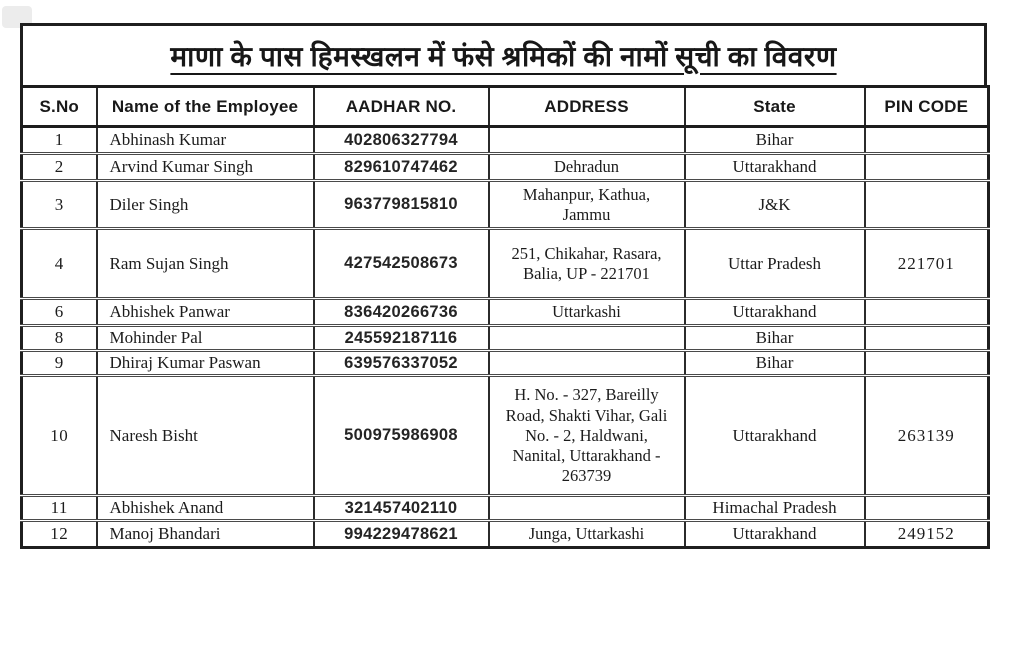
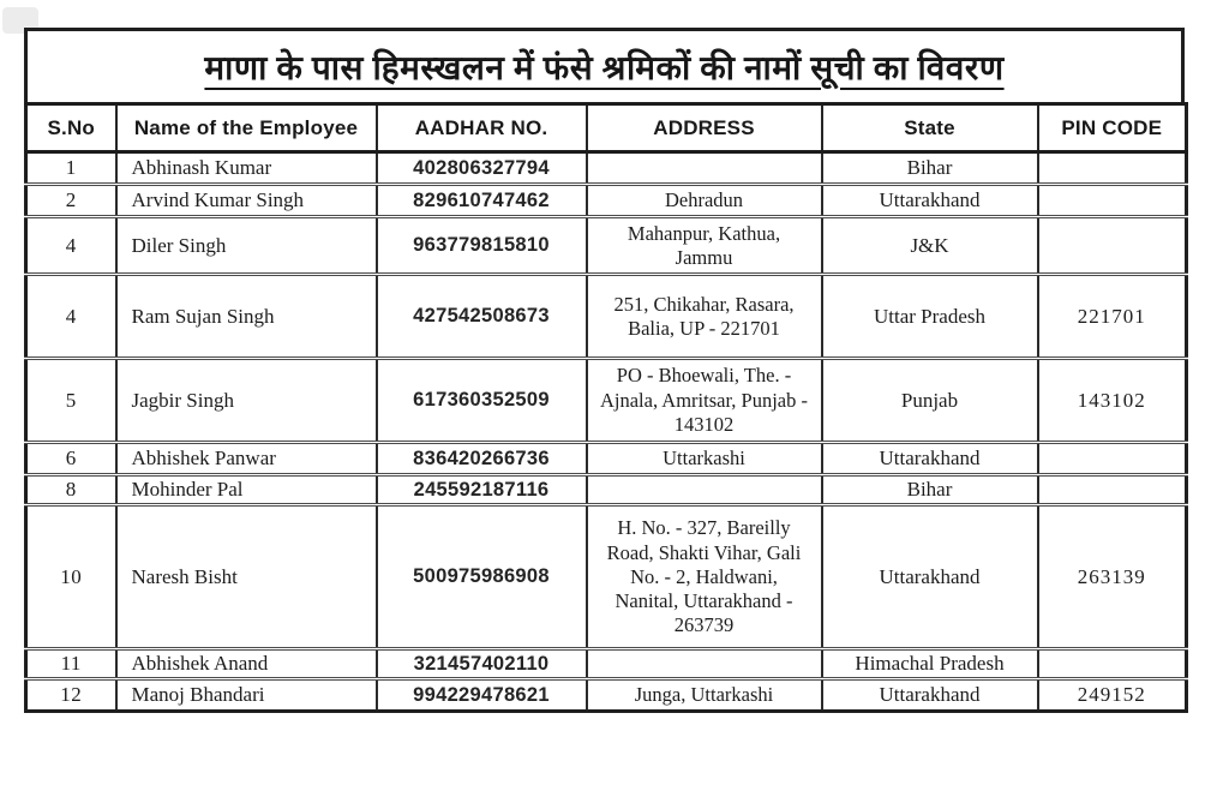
  माणा के पास हिमस्खलन में फंसे श्रमिकों की नामों सूची का विवरण
  S.No	Name of the Employee	AADHAR NO.	ADDRESS	State	PIN CODE
  1	Abhinash Kumar	402806327794		Bihar
  2	Arvind Kumar Singh	829610747462	Dehradun	Uttarakhand
- 3	Diler Singh	963779815810	Mahanpur, Kathua, Jammu	J&K
+ 4	Diler Singh	963779815810	Mahanpur, Kathua, Jammu	J&K
  4	Ram Sujan Singh	427542508673	251, Chikahar, Rasara, Balia, UP - 221701	Uttar Pradesh	221701
+ 5	Jagbir Singh	617360352509	PO - Bhoewali, The. - Ajnala, Amritsar, Punjab - 143102	Punjab	143102
  6	Abhishek Panwar	836420266736	Uttarkashi	Uttarakhand
  8	Mohinder Pal	245592187116		Bihar
- 9	Dhiraj Kumar Paswan	639576337052		Bihar
  10	Naresh Bisht	500975986908	H. No. - 327, Bareilly Road, Shakti Vihar, Gali No. - 2, Haldwani, Nanital, Uttarakhand - 263739	Uttarakhand	263139
  11	Abhishek Anand	321457402110		Himachal Pradesh
  12	Manoj Bhandari	994229478621	Junga, Uttarkashi	Uttarakhand	249152
